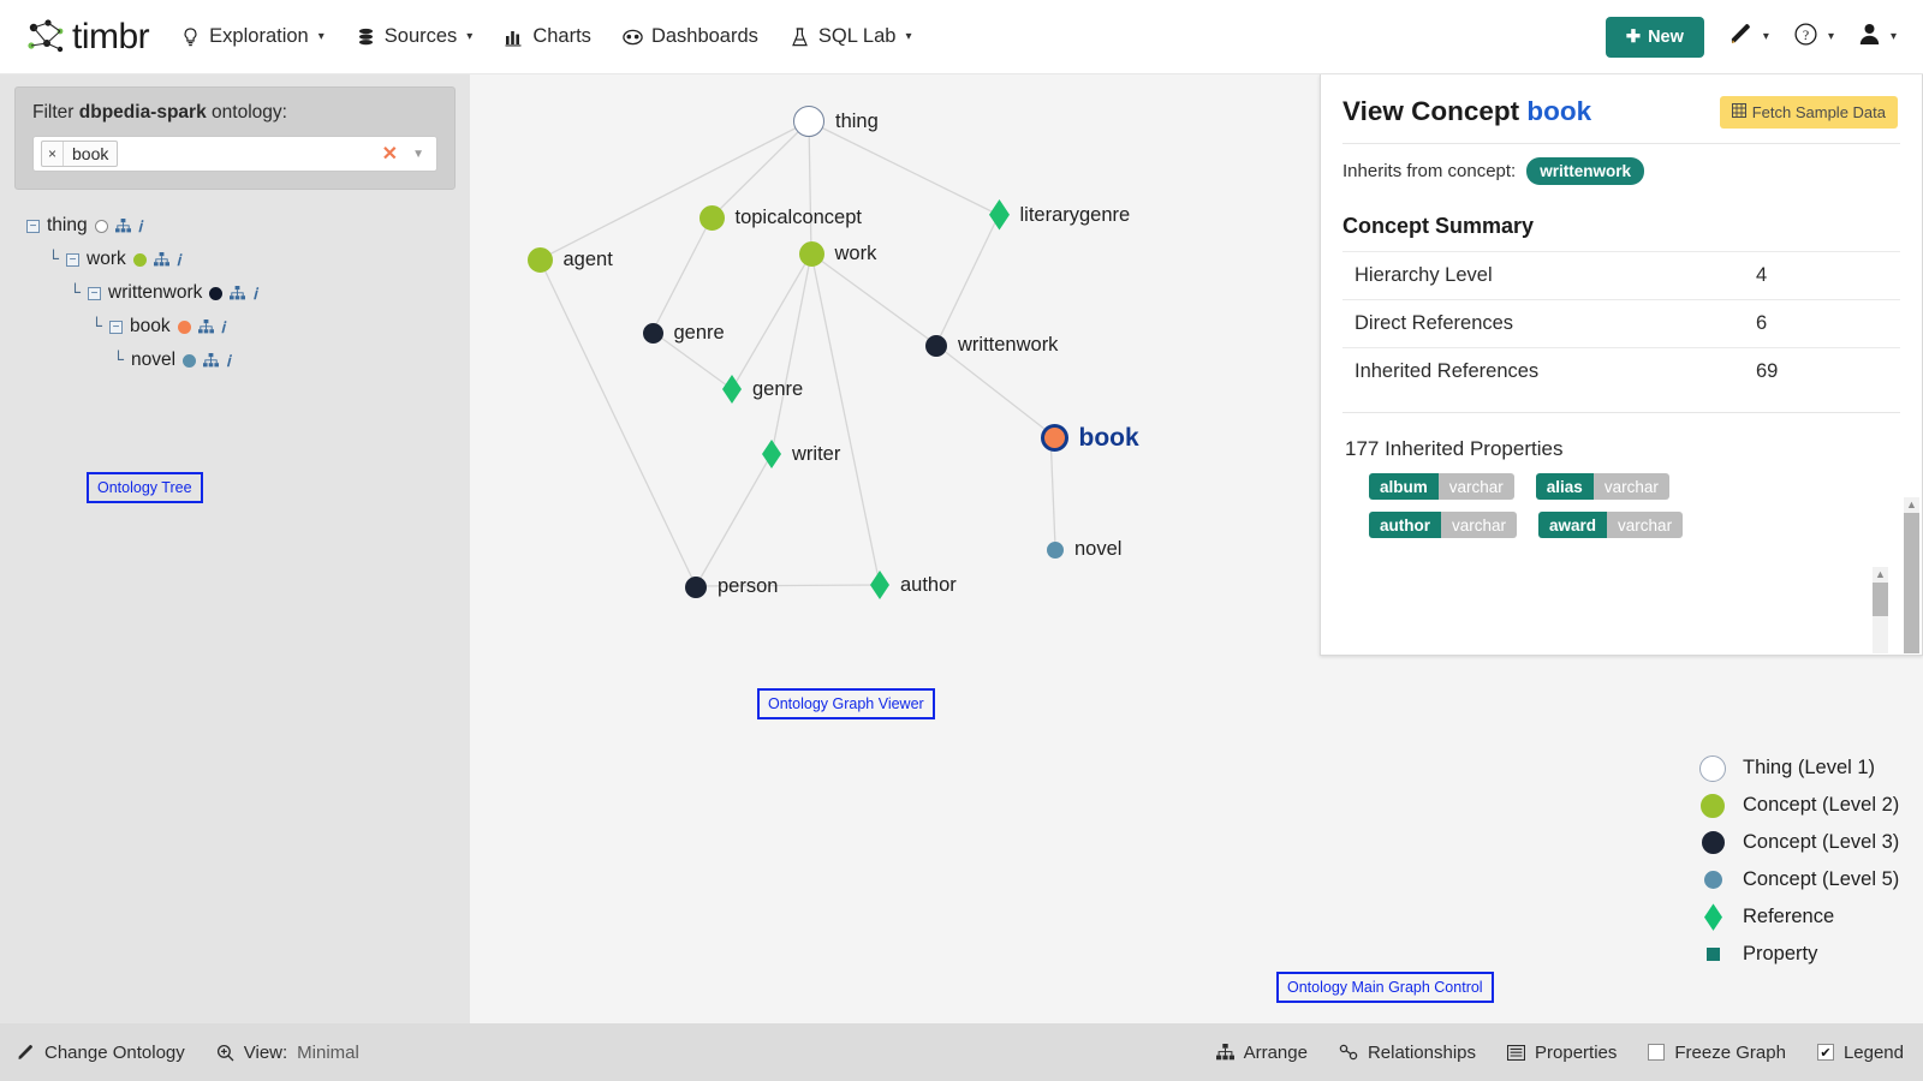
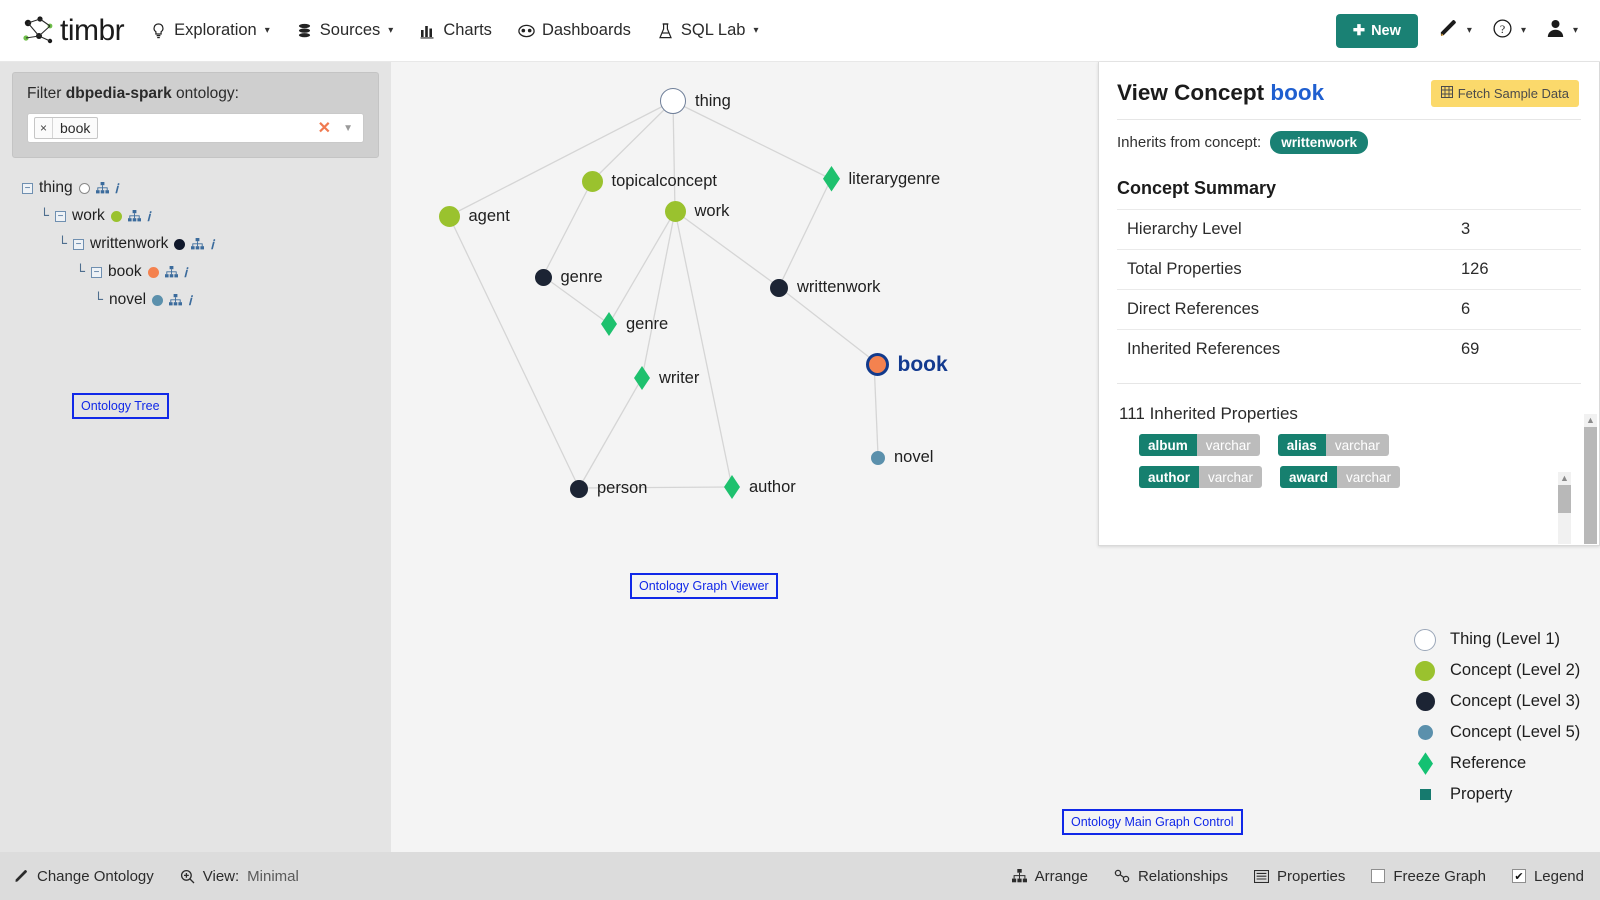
  timbr
  Exploration
  ▾
  Sources
  ▾
  Charts
  Dashboards
  SQL Lab
  ▾
  ✚
  New
  ▾
  ?
  ▾
  ▾
  Filter dbpedia-spark ontology:
  ×
  book
  ✕
  ▼
  −
  thing
  ℹ
  └
  −
  work
  ℹ
  └
  −
  writtenwork
  ℹ
  └
  −
  book
  ℹ
  └
  novel
  ℹ
  thing
  topicalconcept
  agent
  work
  literarygenre
  genre
  writtenwork
  genre
  book
  writer
  novel
  person
  author
  Thing (Level 1)
  Concept (Level 2)
  Concept (Level 3)
  Concept (Level 5)
  Reference
  Property
  Ontology Tree
  Ontology Graph Viewer
  Ontology Main Graph Control
  View Concept book
  Fetch Sample Data
  Inherits from concept:
  writtenwork
  Concept Summary
  Hierarchy Level
- 4
+ 3
+ Total Properties
+ 126
  Direct References
  6
  Inherited References
  69
- 177 Inherited Properties
+ 111 Inherited Properties
  album
  varchar
  alias
  varchar
  author
  varchar
  award
  varchar
  ▲
  ▲
  Change Ontology
  View:
  Minimal
  Arrange
  Relationships
  Properties
  Freeze Graph
  ✔
  Legend
